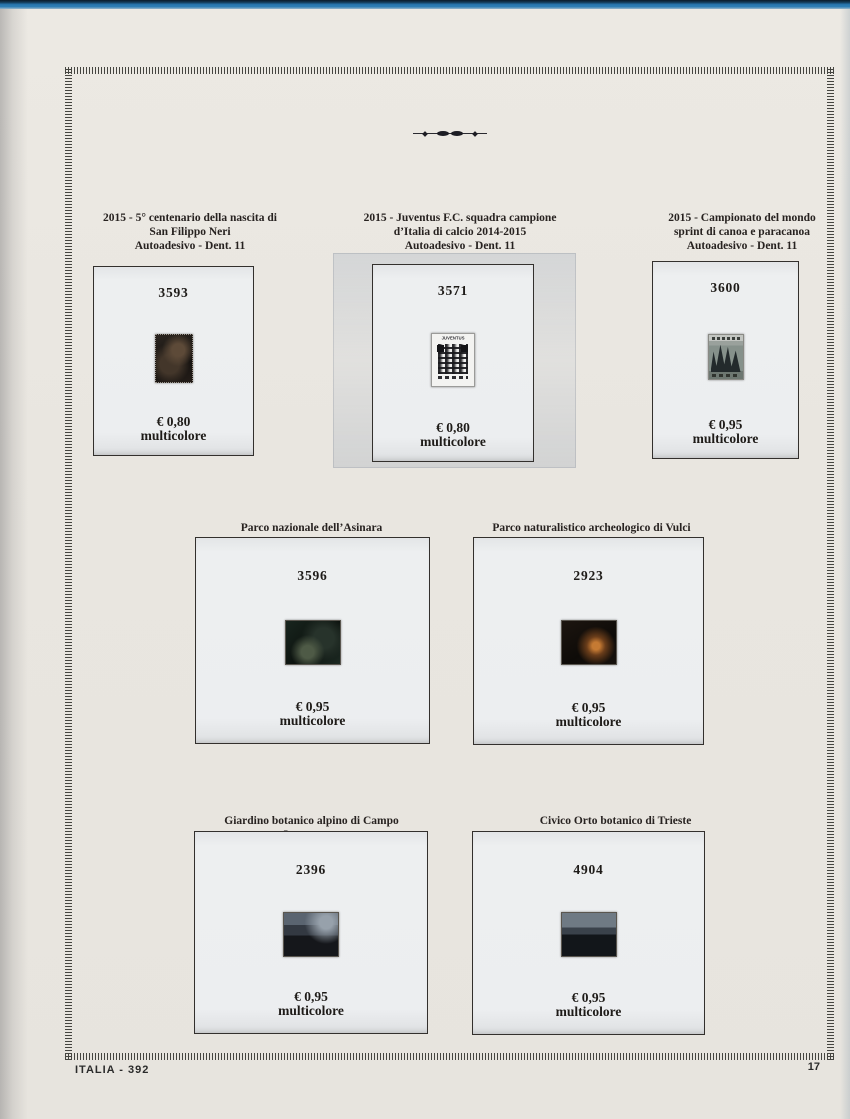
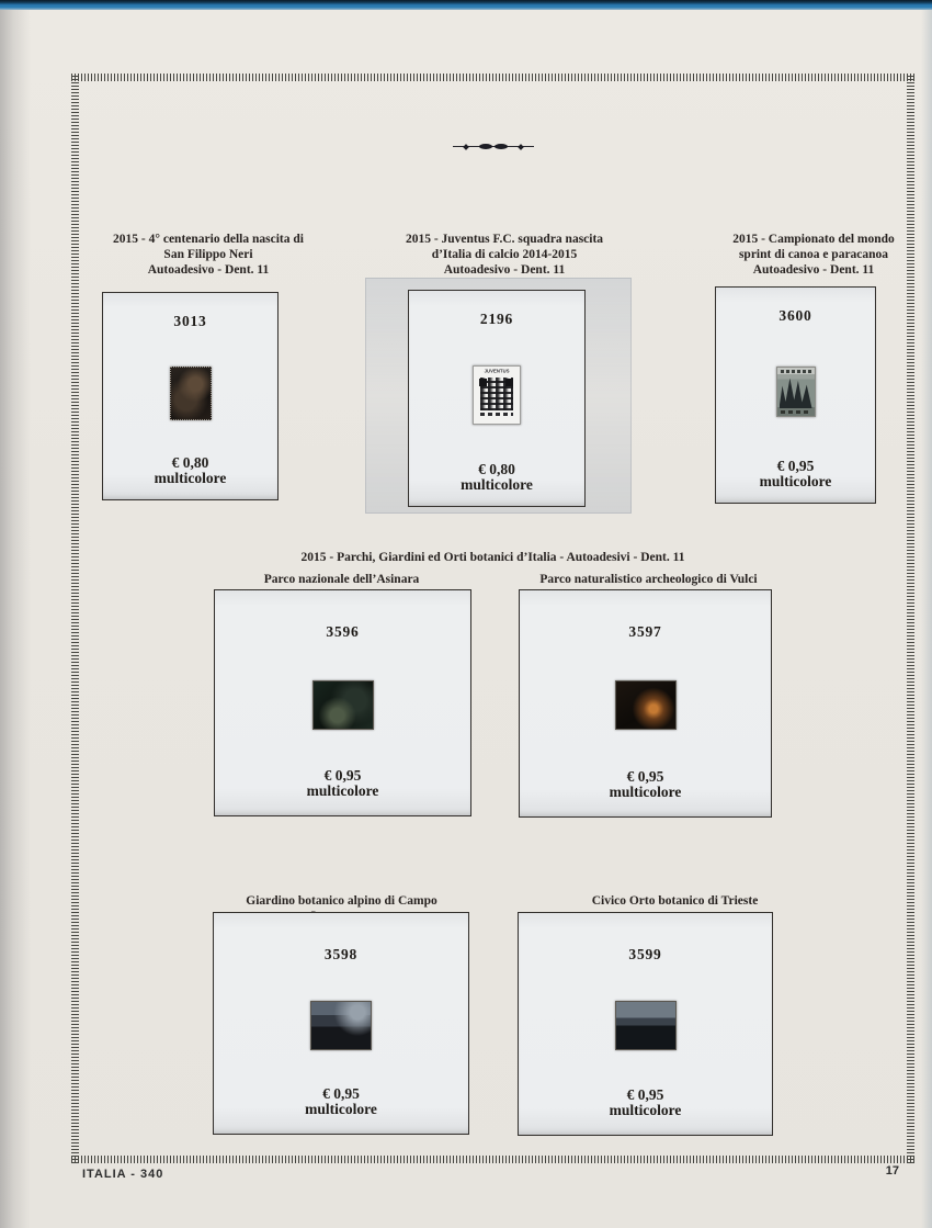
- 2015 - 5° centenario della nascita di
+ 2015 - 4° centenario della nascita di
  San Filippo Neri
  Autoadesivo - Dent. 11
- 2015 - Juventus F.C. squadra campione
+ 2015 - Juventus F.C. squadra nascita
  d’Italia di calcio 2014-2015
  Autoadesivo - Dent. 11
  2015 - Campionato del mondo
  sprint di canoa e paracanoa
  Autoadesivo - Dent. 11
- 3593
+ 3013
  € 0,80
  multicolore
- 3571
+ 2196
  € 0,80
  multicolore
  3600
  € 0,95
  multicolore
+ 2015 - Parchi, Giardini ed Orti botanici d’Italia - Autoadesivi - Dent. 11
  Parco nazionale dell’Asinara
  Parco naturalistico archeologico di Vulci
  3596
  € 0,95
  multicolore
- 2923
+ 3597
  € 0,95
  multicolore
  Giardino botanico alpino di Campo
  Civico Orto botanico di Trieste
- 2396
+ 3598
  € 0,95
  multicolore
- 4904
+ 3599
  € 0,95
  multicolore
- ITALIA - 392
+ ITALIA - 340
  17
